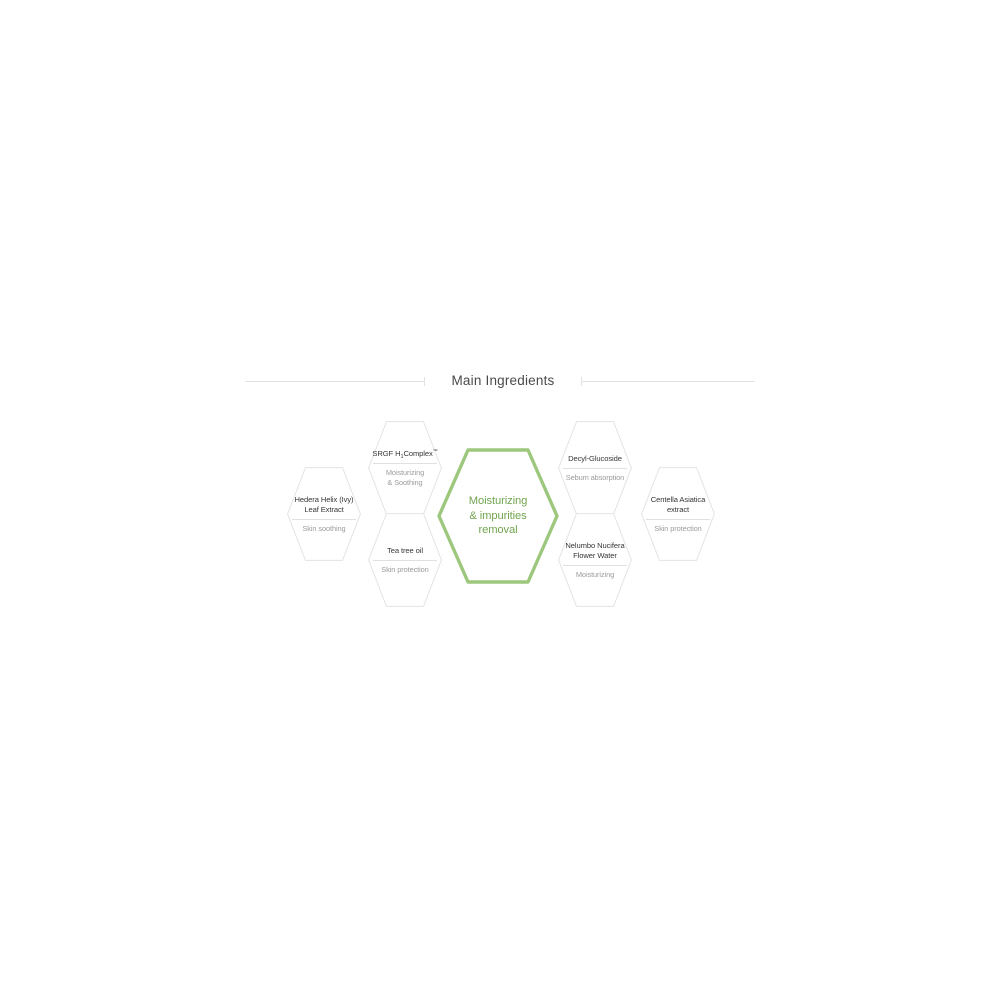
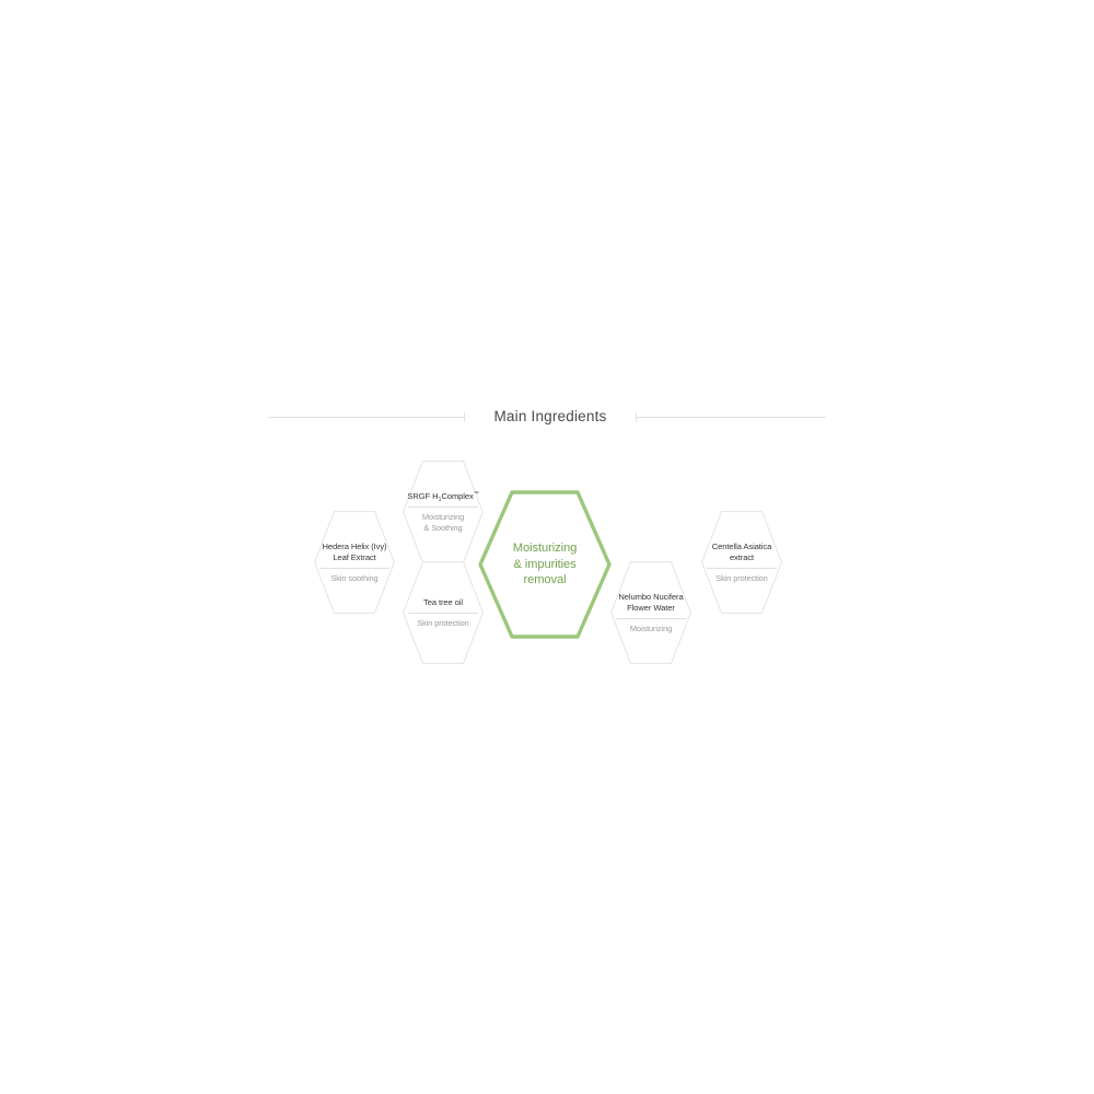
  Main Ingredients
  Hedera Helix (Ivy)
  Leaf Extract
  Skin soothing
  SRGF H Complex
  Moisturizing
  & Soothing
  Tea tree oil
  Skin protection
- Decyl-Glucoside
- Sebum absorption
  Nelumbo Nucifera
  Flower Water
  Moisturizing
  Centella Asiatica
  extract
  Skin protection
  Moisturizing
  & impurities
  removal
